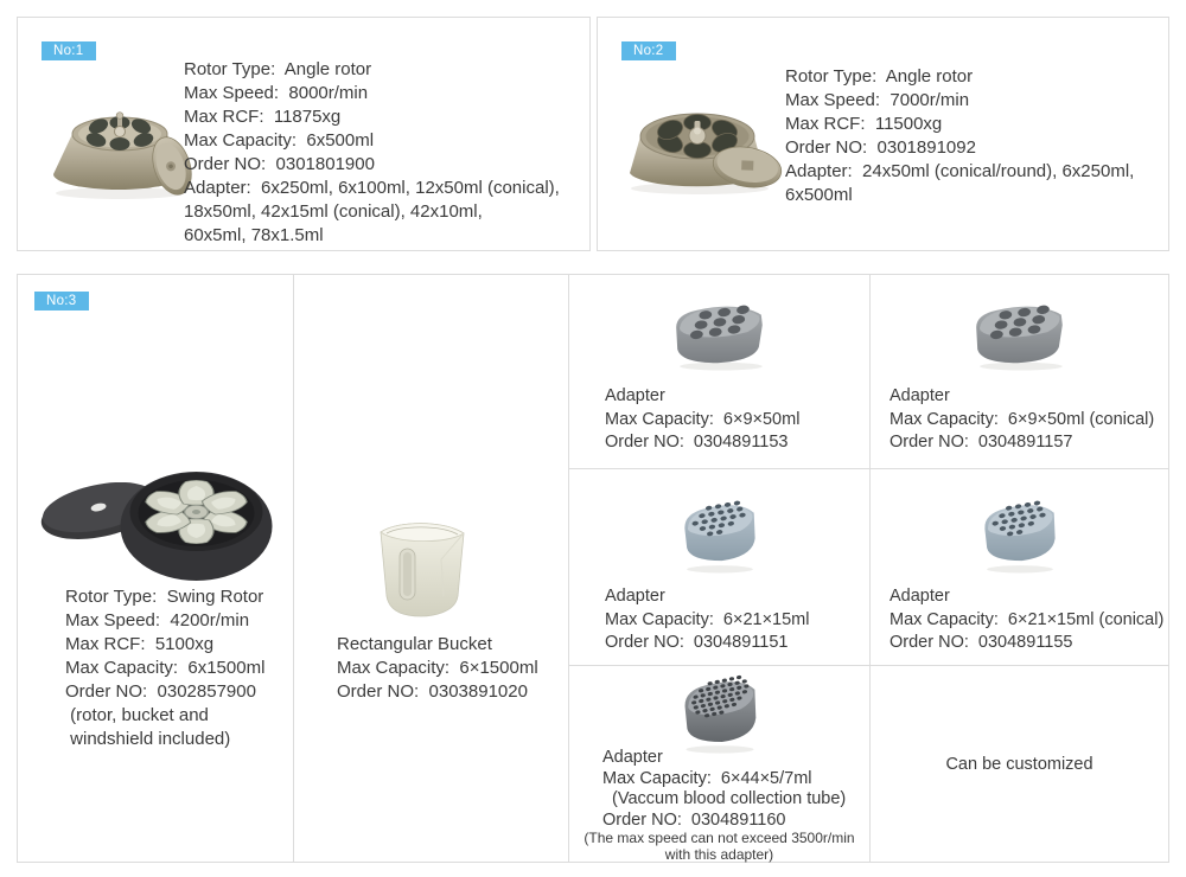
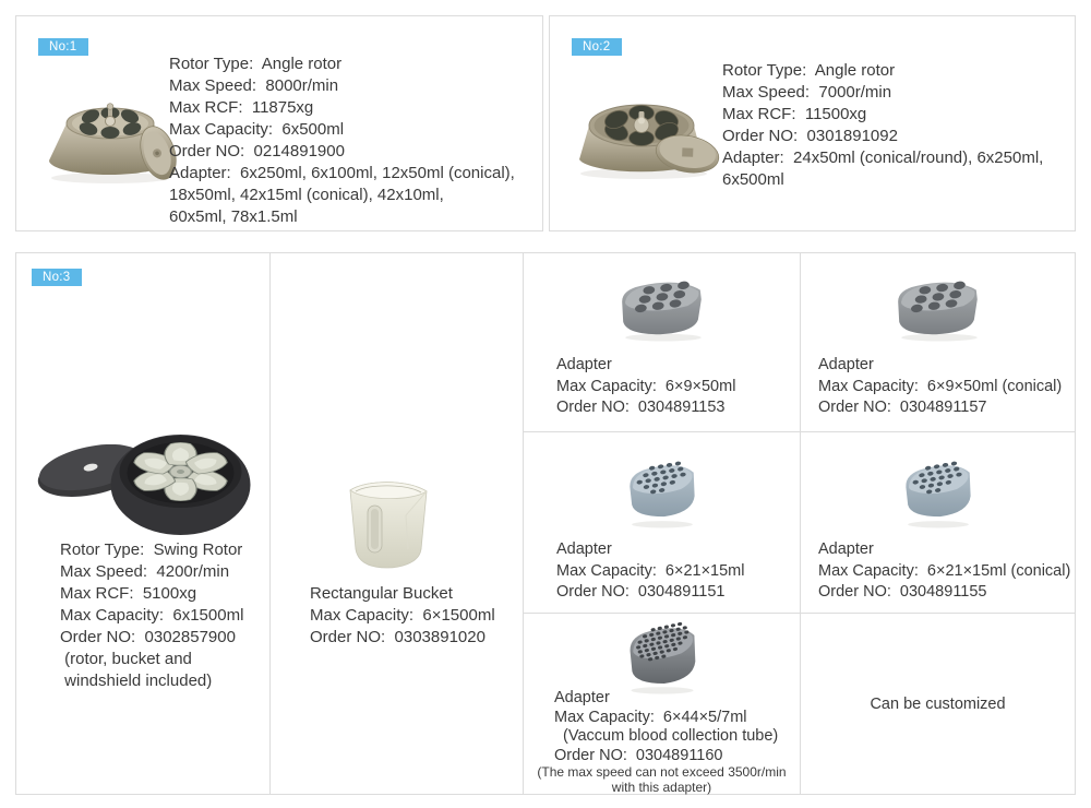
  No:1
  Rotor Type: Angle rotor
  Max Speed: 8000r/min
  Max RCF: 11875xg
  Max Capacity: 6x500ml
- Order NO: 0301801900
+ Order NO: 0214891900
  Adapter: 6x250ml, 6x100ml, 12x50ml (conical),
  18x50ml, 42x15ml (conical), 42x10ml,
  60x5ml, 78x1.5ml
  No:2
  Rotor Type: Angle rotor
  Max Speed: 7000r/min
  Max RCF: 11500xg
  Order NO: 0301891092
  Adapter: 24x50ml (conical/round), 6x250ml,
  6x500ml
  No:3
  Rotor Type: Swing Rotor
  Max Speed: 4200r/min
  Max RCF: 5100xg
  Max Capacity: 6x1500ml
  Order NO: 0302857900
  (rotor, bucket and
  windshield included)
  Rectangular Bucket
  Max Capacity: 6×1500ml
  Order NO: 0303891020
  Adapter
  Max Capacity: 6×9×50ml
  Order NO: 0304891153
  Adapter
  Max Capacity: 6×9×50ml (conical)
  Order NO: 0304891157
  Adapter
  Max Capacity: 6×21×15ml
  Order NO: 0304891151
  Adapter
  Max Capacity: 6×21×15ml (conical)
  Order NO: 0304891155
  Adapter
  Max Capacity: 6×44×5/7ml
  (Vaccum blood collection tube)
  Order NO: 0304891160
  (The max speed can not exceed 3500r/min
  with this adapter)
  Can be customized
